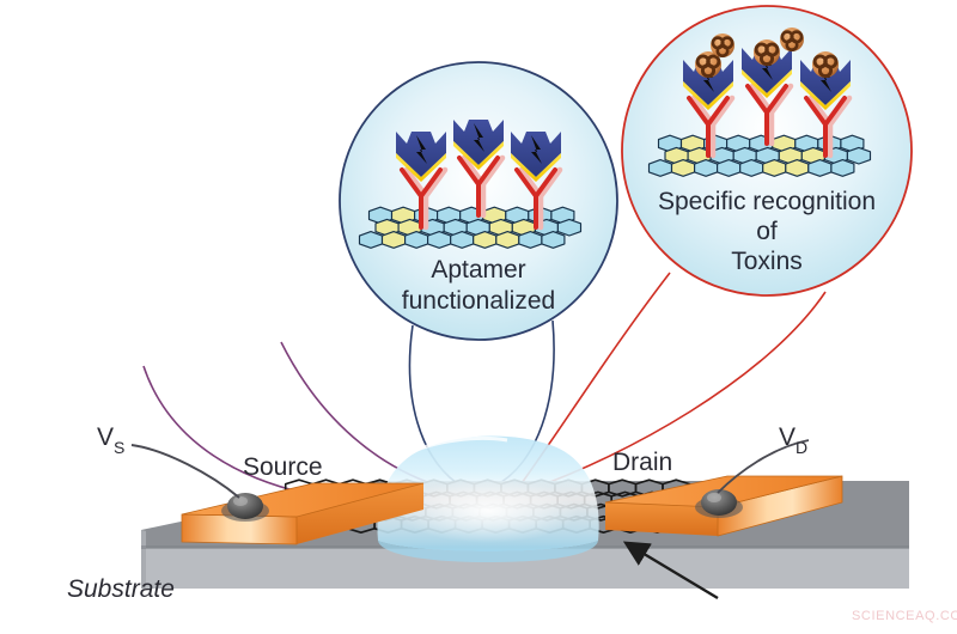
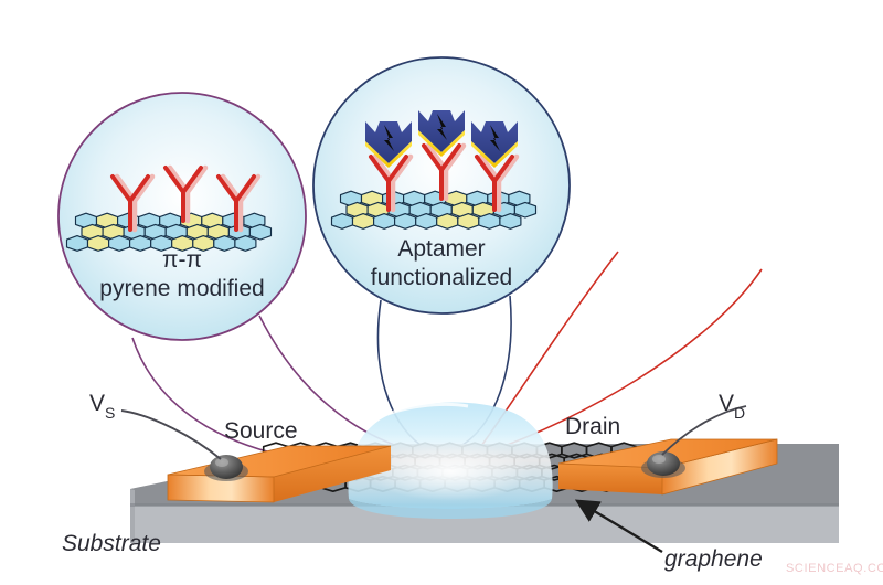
  VS
  VD
  Source
  Drain
  Substrate
+ graphene
+ π-π
+ pyrene modified
  Aptamer
  functionalized
- Specific recognition
- of
- Toxins
  SCIENCEAQ.CO
